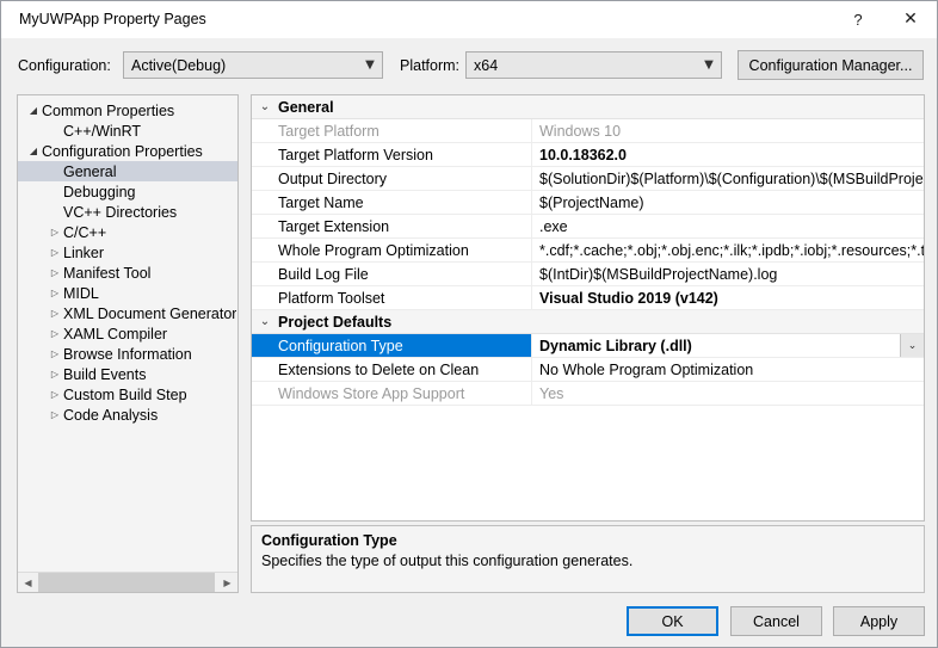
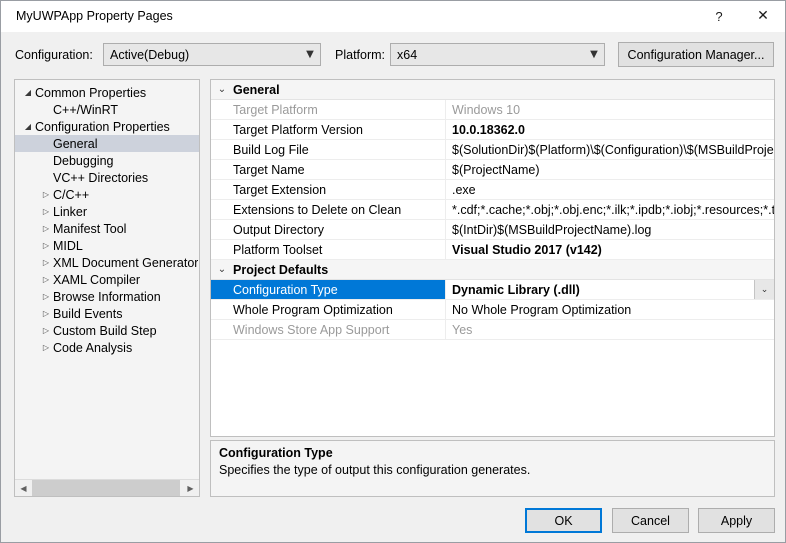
  MyUWPApp Property Pages
  ?
  ✕
  Configuration:
  Active(Debug)
  ▼
  Platform:
  x64
  ▼
  Configuration Manager...
  ◢
  Common Properties
  C++/WinRT
  ◢
  Configuration Properties
  General
  Debugging
  VC++ Directories
  ▷
  C/C++
  ▷
  Linker
  ▷
  Manifest Tool
  ▷
  MIDL
  ▷
  XML Document Generator
  ▷
  XAML Compiler
  ▷
  Browse Information
  ▷
  Build Events
  ▷
  Custom Build Step
  ▷
  Code Analysis
  ◀
  ▶
  ⌄
  General
  Target Platform
  Windows 10
  Target Platform Version
  10.0.18362.0
- Output Directory
+ Build Log File
  $(SolutionDir)$(Platform)\$(Configuration)\$(MSBuildProje
  Target Name
  $(ProjectName)
  Target Extension
  .exe
- Whole Program Optimization
+ Extensions to Delete on Clean
  *.cdf;*.cache;*.obj;*.obj.enc;*.ilk;*.ipdb;*.iobj;*.resources;*.t
- Build Log File
+ Output Directory
  $(IntDir)$(MSBuildProjectName).log
  Platform Toolset
- Visual Studio 2019 (v142)
+ Visual Studio 2017 (v142)
  ⌄
  Project Defaults
  Configuration Type
  Dynamic Library (.dll)
  ⌄
- Extensions to Delete on Clean
+ Whole Program Optimization
  No Whole Program Optimization
  Windows Store App Support
  Yes
  Configuration Type
  Specifies the type of output this configuration generates.
  OK
  Cancel
  Apply
